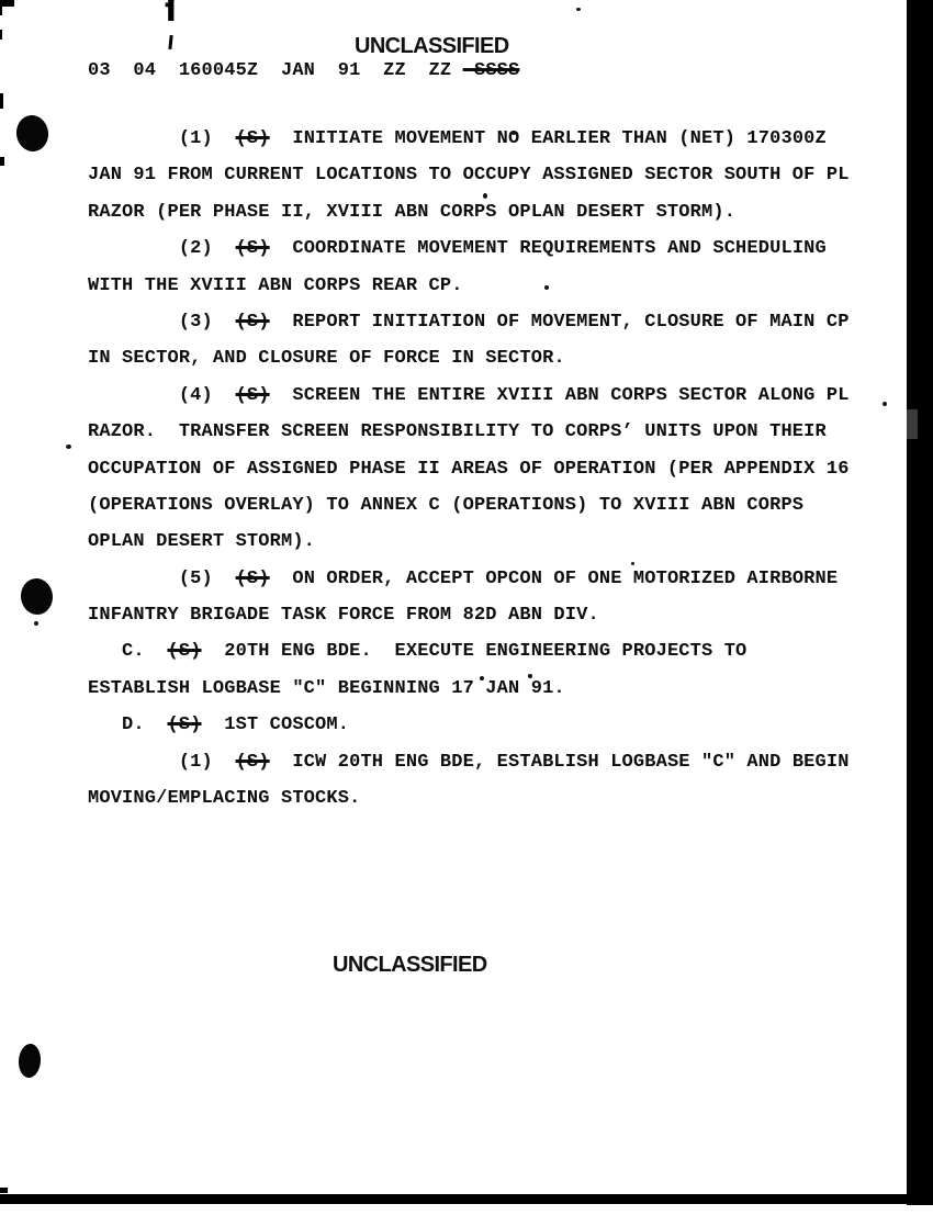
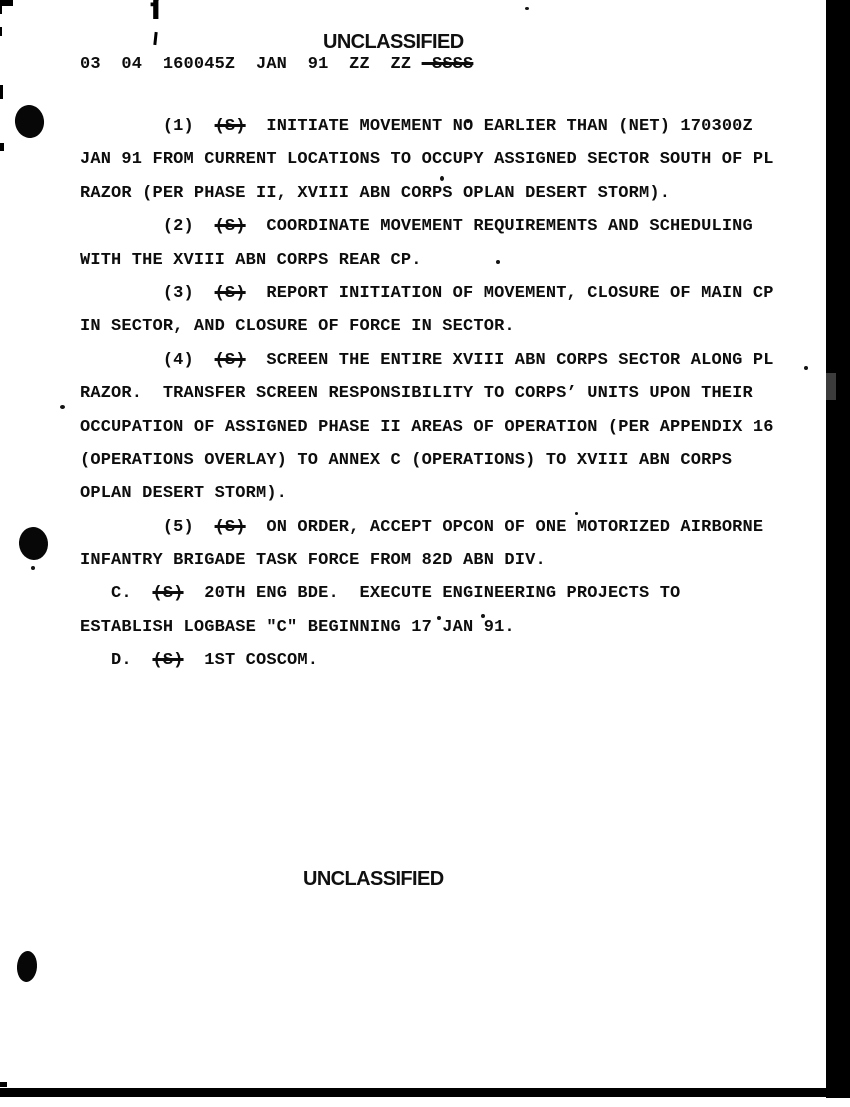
  UNCLASSIFIED
  03 04 160045Z JAN 91 ZZ ZZ -SSSS
  (1) (S) INITIATE MOVEMENT NO EARLIER THAN (NET) 170300Z
  JAN 91 FROM CURRENT LOCATIONS TO OCCUPY ASSIGNED SECTOR SOUTH OF PL
  RAZOR (PER PHASE II, XVIII ABN CORPS OPLAN DESERT STORM).
  (2) (S) COORDINATE MOVEMENT REQUIREMENTS AND SCHEDULING
  WITH THE XVIII ABN CORPS REAR CP.
  (3) (S) REPORT INITIATION OF MOVEMENT, CLOSURE OF MAIN CP
  IN SECTOR, AND CLOSURE OF FORCE IN SECTOR.
  (4) (S) SCREEN THE ENTIRE XVIII ABN CORPS SECTOR ALONG PL
  RAZOR. TRANSFER SCREEN RESPONSIBILITY TO CORPS’ UNITS UPON THEIR
  OCCUPATION OF ASSIGNED PHASE II AREAS OF OPERATION (PER APPENDIX 16
  (OPERATIONS OVERLAY) TO ANNEX C (OPERATIONS) TO XVIII ABN CORPS
  OPLAN DESERT STORM).
  (5) (S) ON ORDER, ACCEPT OPCON OF ONE MOTORIZED AIRBORNE
  INFANTRY BRIGADE TASK FORCE FROM 82D ABN DIV.
  C. (S) 20TH ENG BDE. EXECUTE ENGINEERING PROJECTS TO
  ESTABLISH LOGBASE "C" BEGINNING 17 JAN 91.
  D. (S) 1ST COSCOM.
- (1) (S) ICW 20TH ENG BDE, ESTABLISH LOGBASE "C" AND BEGIN
- MOVING/EMPLACING STOCKS.
  UNCLASSIFIED
  ſ
